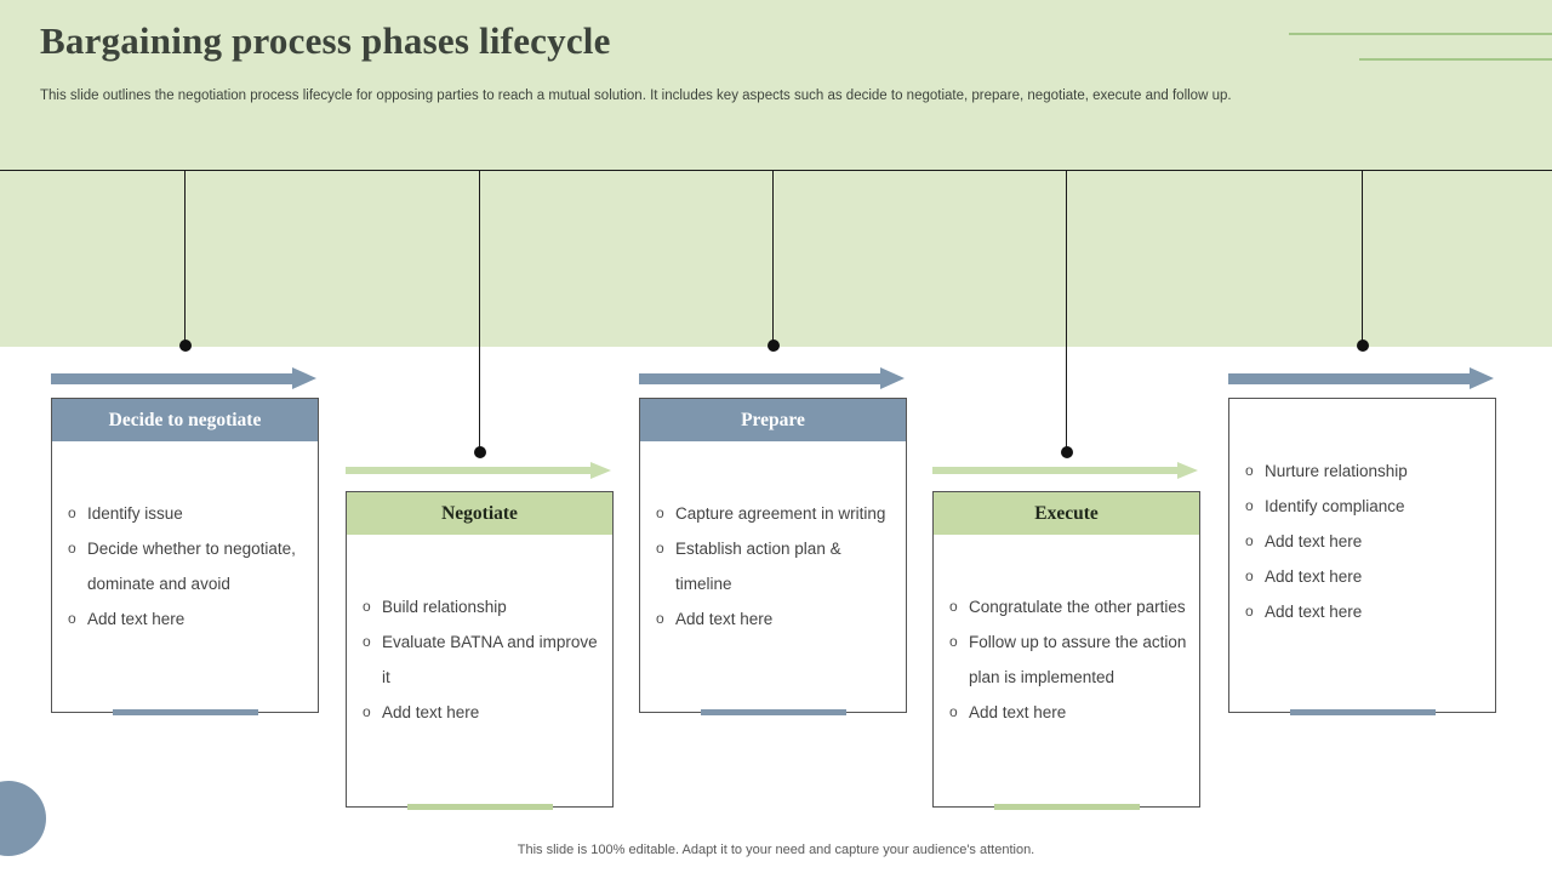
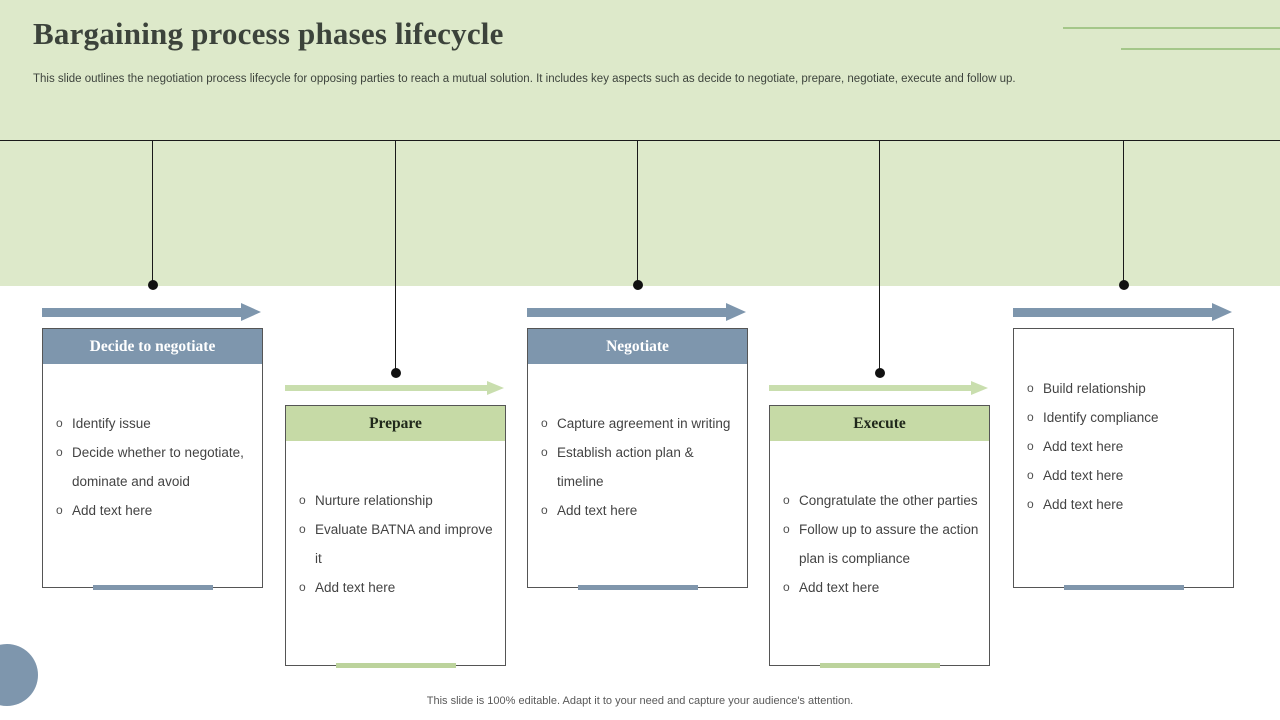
  Bargaining process phases lifecycle
  This slide outlines the negotiation process lifecycle for opposing parties to reach a mutual solution. It includes key aspects such as decide to negotiate, prepare, negotiate, execute and follow up.
  Decide to negotiate
  Identify issue
  Decide whether to negotiate, dominate and avoid
  Add text here
- Negotiate
+ Prepare
- Build relationship
+ Nurture relationship
  Evaluate BATNA and improve it
  Add text here
- Prepare
+ Negotiate
  Capture agreement in writing
  Establish action plan & timeline
  Add text here
  Execute
  Congratulate the other parties
- Follow up to assure the action plan is implemented
+ Follow up to assure the action plan is compliance
  Add text here
- Nurture relationship
+ Build relationship
  Identify compliance
  Add text here
  Add text here
  Add text here
  This slide is 100% editable. Adapt it to your need and capture your audience's attention.
